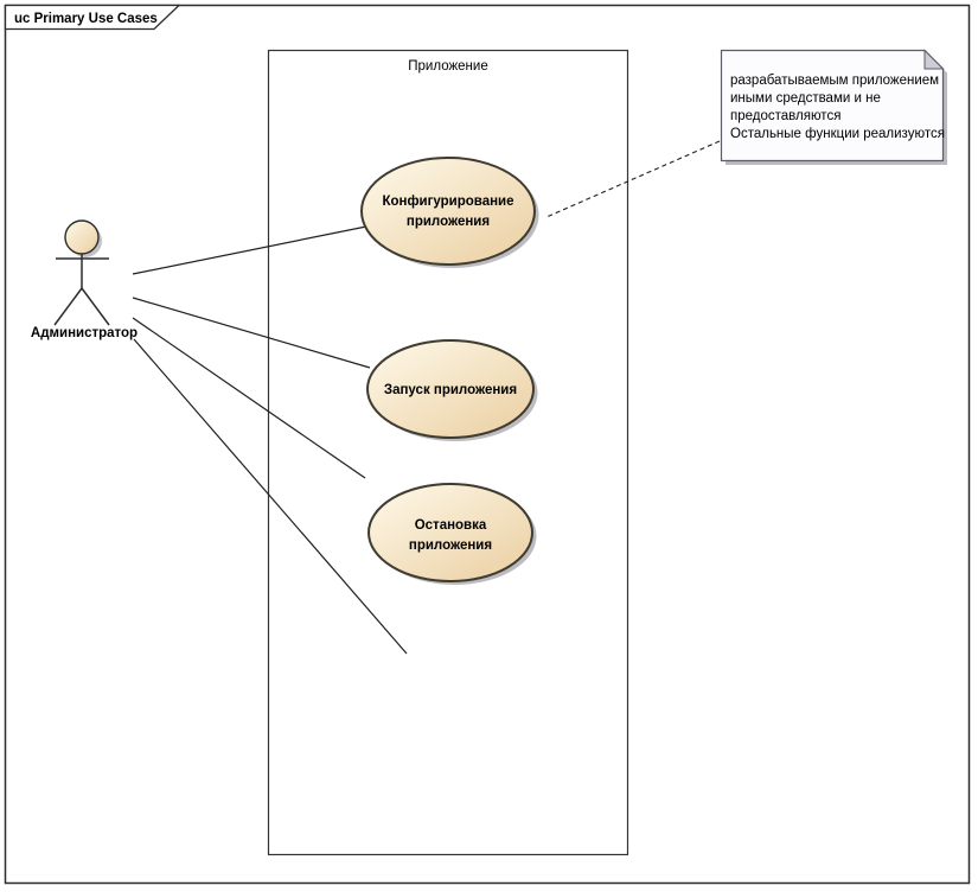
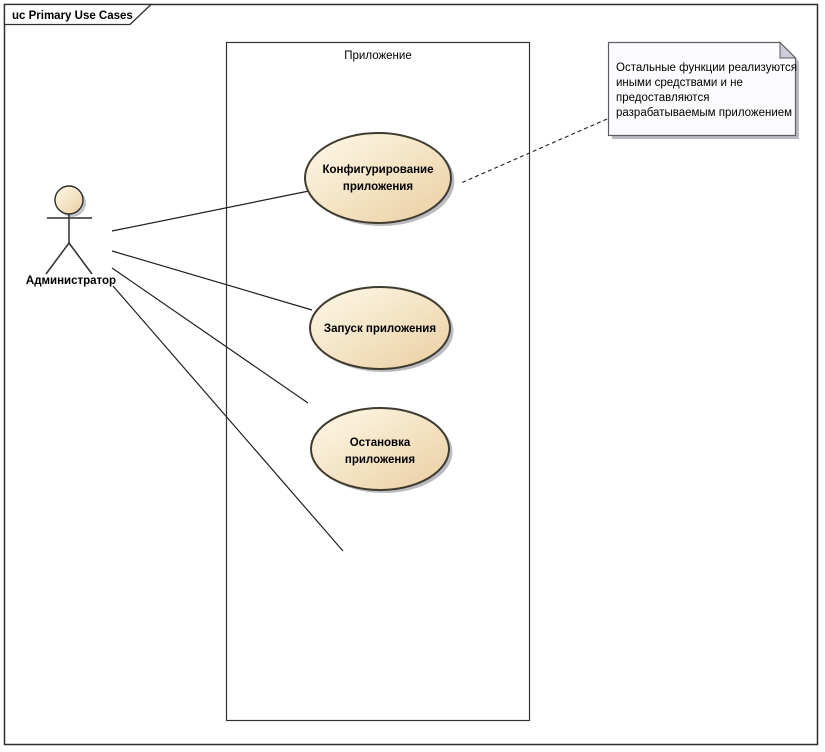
  uc Primary Use Cases
  Приложение
  Администратор
  Конфигурирование
  приложения
  Запуск приложения
  Остановка
  приложения
- разрабатываемым приложением
+ Остальные функции реализуются
  иными средствами и не
  предоставляются
- Остальные функции реализуются
+ разрабатываемым приложением
